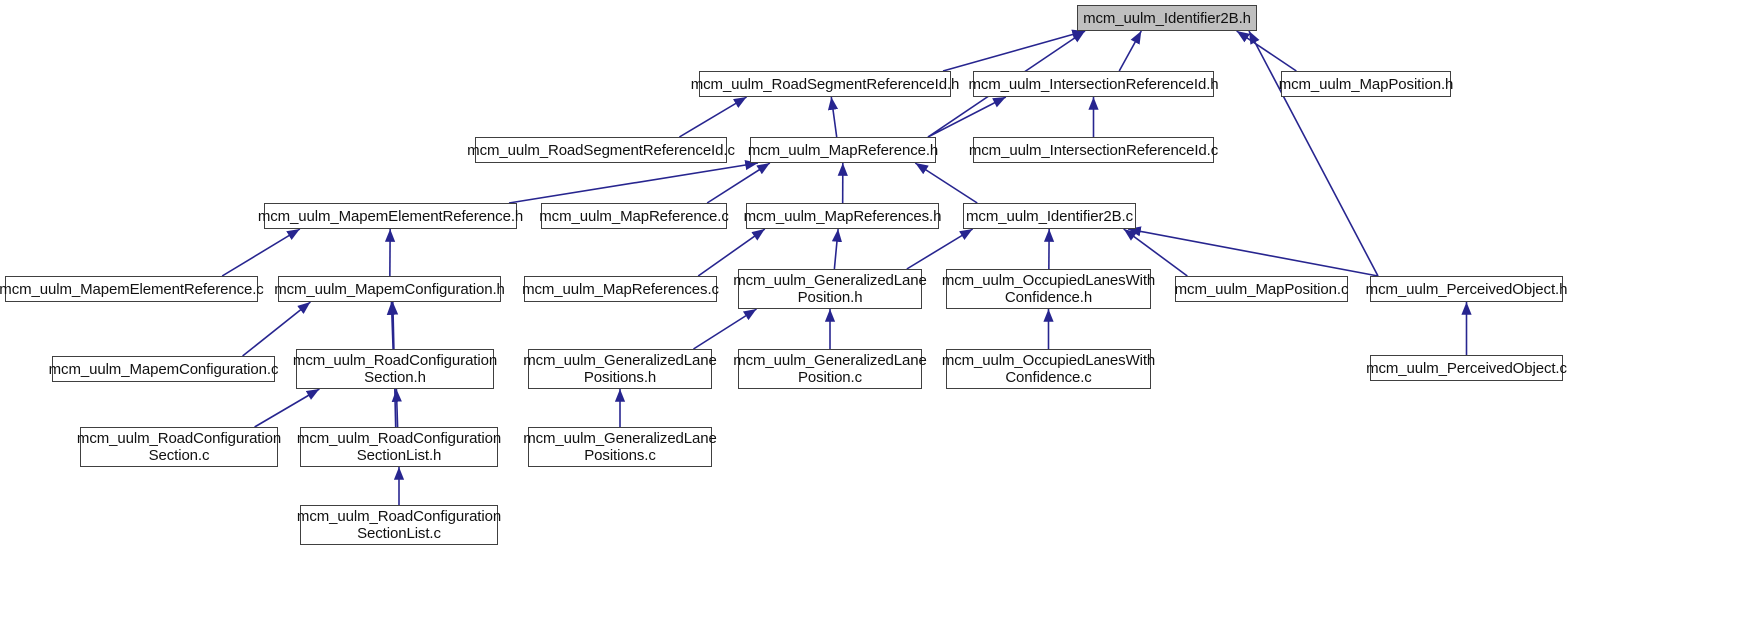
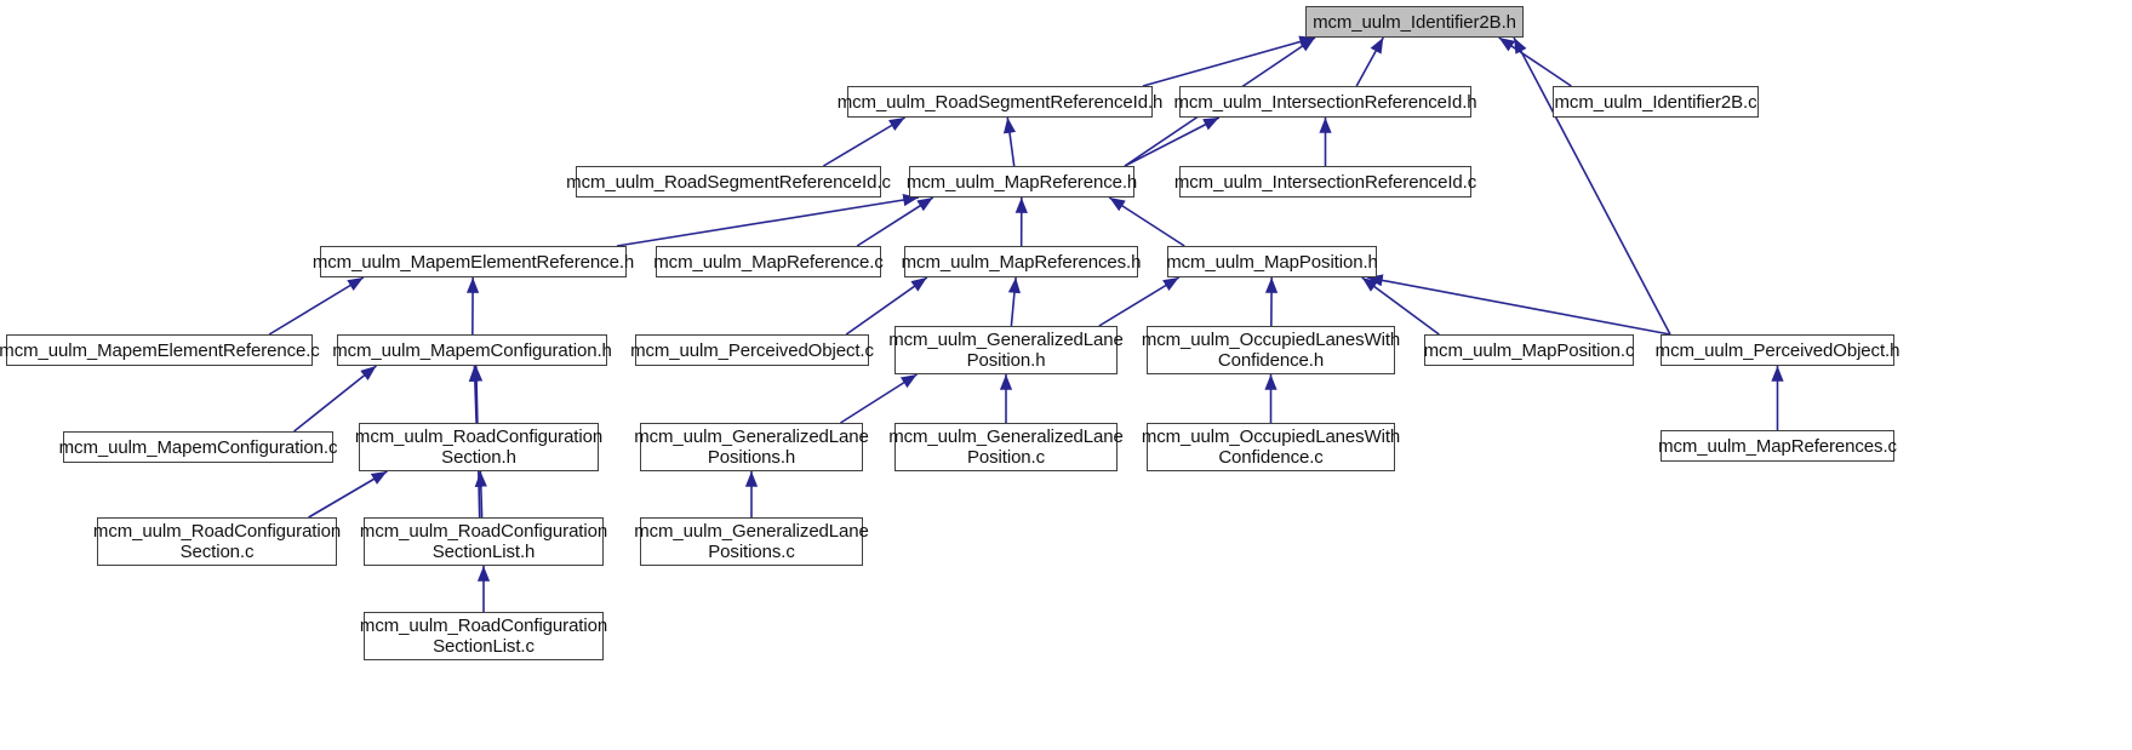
  mcm_uulm_Identifier2B.h
  mcm_uulm_RoadSegmentReferenceId.h
  mcm_uulm_IntersectionReferenceId.h
- mcm_uulm_MapPosition.h
+ mcm_uulm_Identifier2B.c
  mcm_uulm_RoadSegmentReferenceId.c
  mcm_uulm_MapReference.h
  mcm_uulm_IntersectionReferenceId.c
  mcm_uulm_MapemElementReference.h
  mcm_uulm_MapReference.c
  mcm_uulm_MapReferences.h
- mcm_uulm_Identifier2B.c
+ mcm_uulm_MapPosition.h
  mcm_uulm_MapemElementReference.c
  mcm_uulm_MapemConfiguration.h
- mcm_uulm_MapReferences.c
+ mcm_uulm_PerceivedObject.c
  mcm_uulm_GeneralizedLane
  Position.h
  mcm_uulm_OccupiedLanesWith
  Confidence.h
  mcm_uulm_MapPosition.c
  mcm_uulm_PerceivedObject.h
  mcm_uulm_MapemConfiguration.c
  mcm_uulm_RoadConfiguration
  Section.h
  mcm_uulm_GeneralizedLane
  Positions.h
  mcm_uulm_GeneralizedLane
  Position.c
  mcm_uulm_OccupiedLanesWith
  Confidence.c
- mcm_uulm_PerceivedObject.c
+ mcm_uulm_MapReferences.c
  mcm_uulm_RoadConfiguration
  Section.c
  mcm_uulm_RoadConfiguration
  SectionList.h
  mcm_uulm_GeneralizedLane
  Positions.c
  mcm_uulm_RoadConfiguration
  SectionList.c
